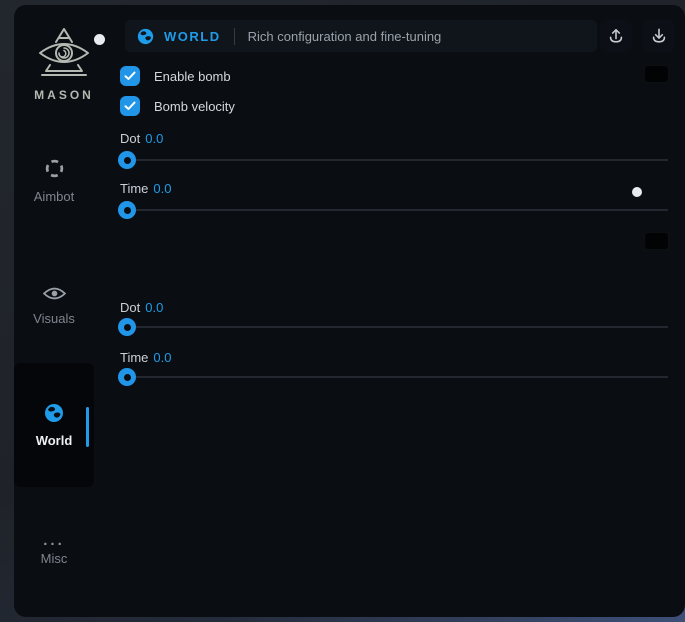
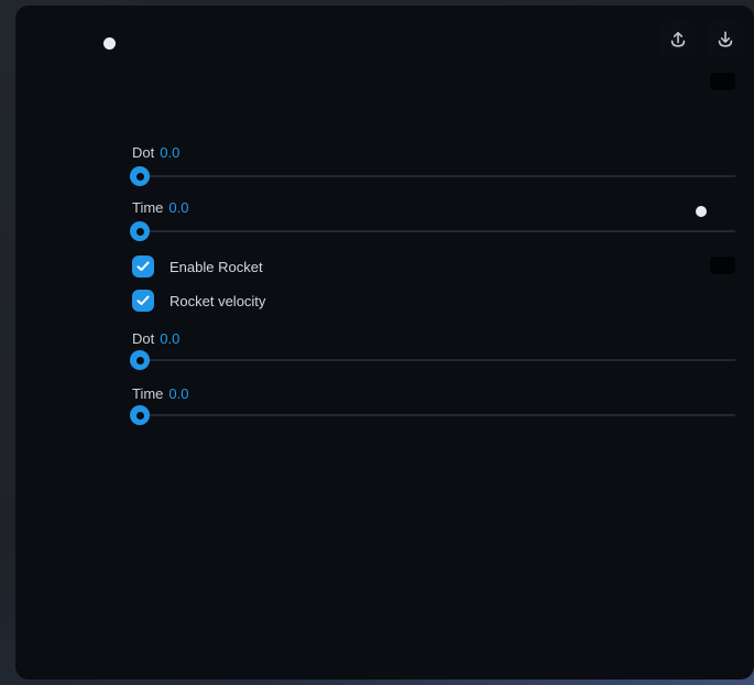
- MASON
- Aimbot
- Visuals
- World
- ...
- Misc
- WORLD
- Rich configuration and fine-tuning
- Enable bomb
- Bomb velocity
  Dot 0.0
  Time 0.0
+ Enable Rocket
+ Rocket velocity
  Dot 0.0
  Time 0.0
